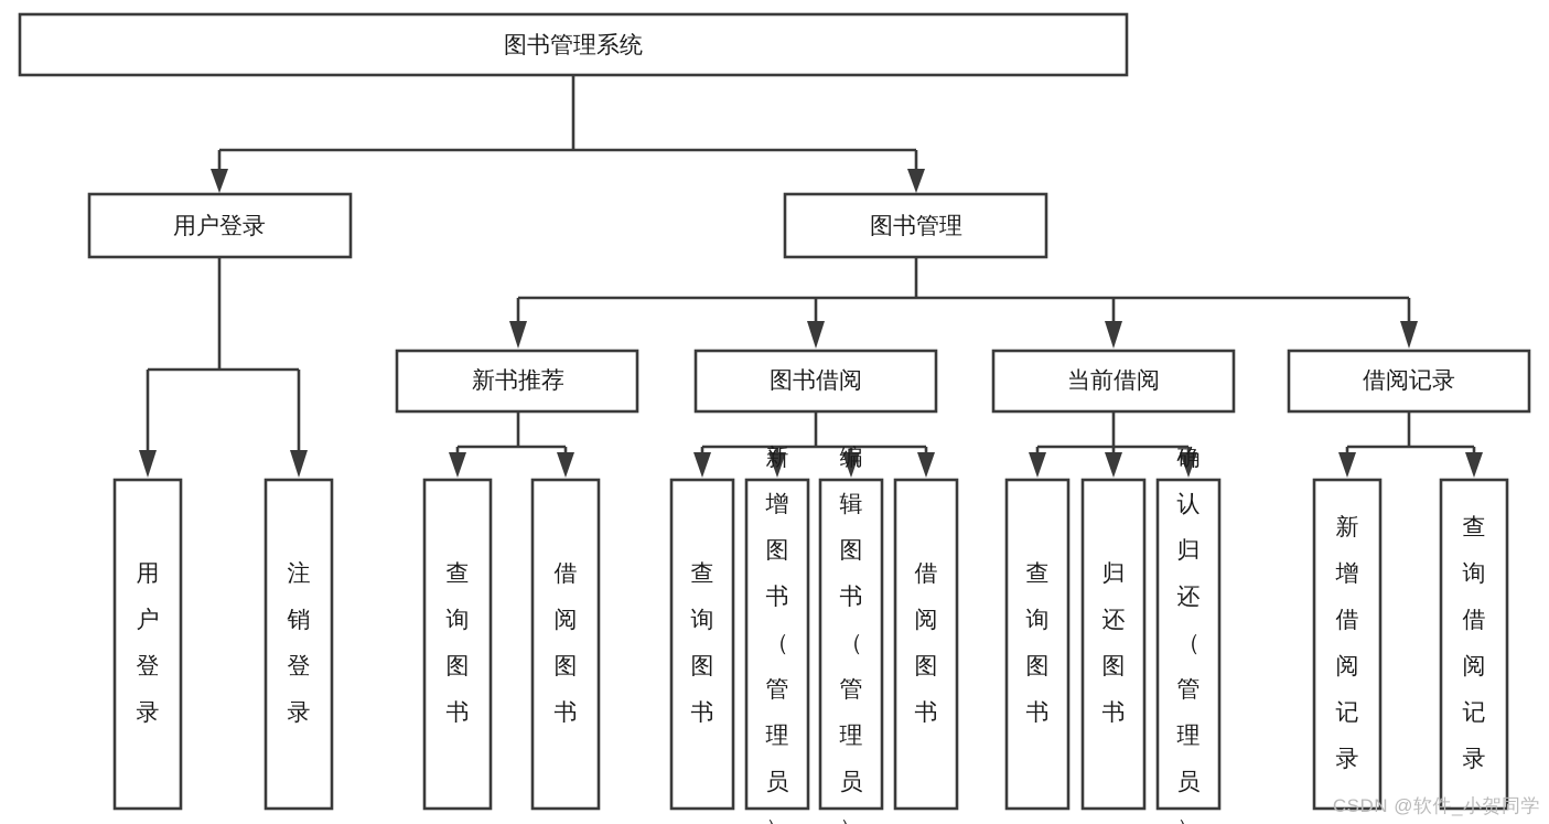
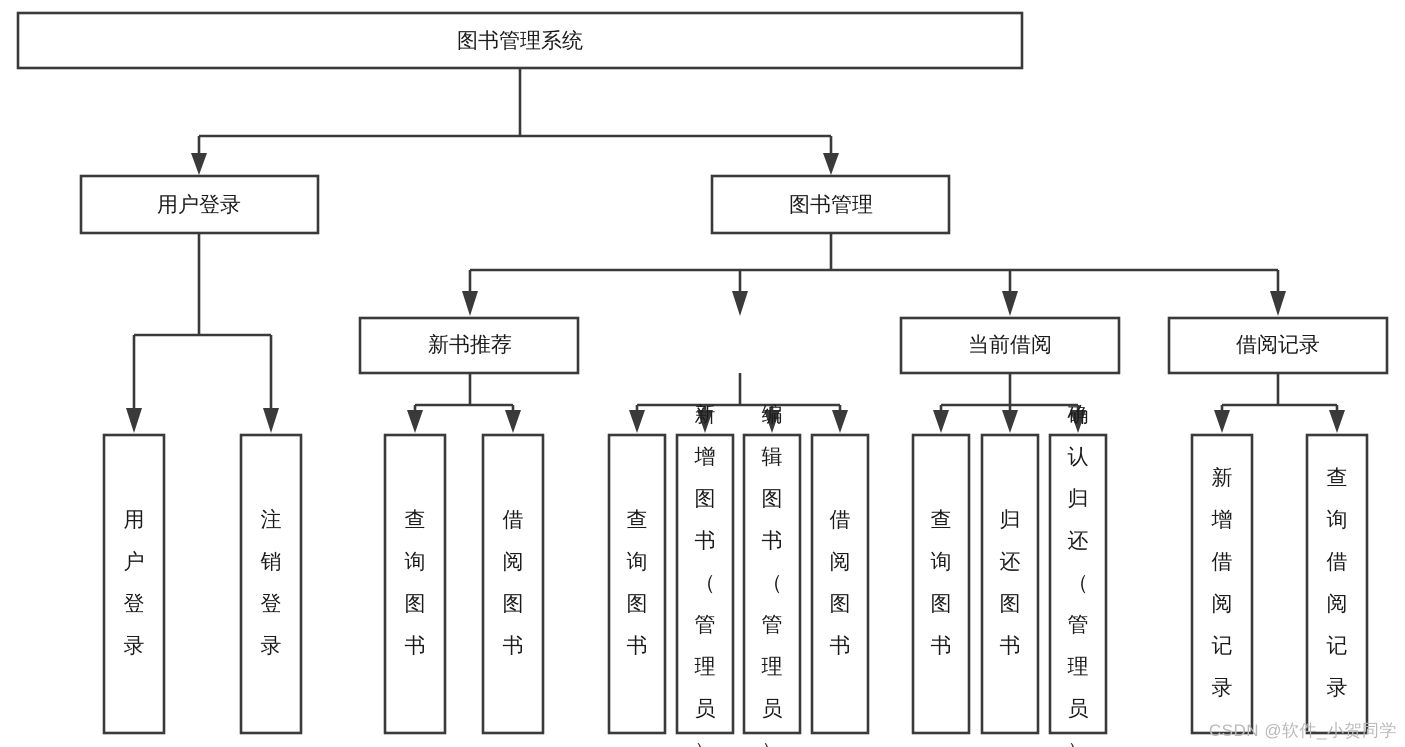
  图书管理系统
  用户登录
  图书管理
  新书推荐
- 图书借阅
  当前借阅
  借阅记录
  用户登录
  注销登录
  查询图书
  借阅图书
  查询图书
  新增图书（管理员
  编辑图书（管理员
  借阅图书
  查询图书
  归还图书
  确认归还（管理员
  新增借阅记录
  查询借阅记录
  CSDN @软件_小贺同学
